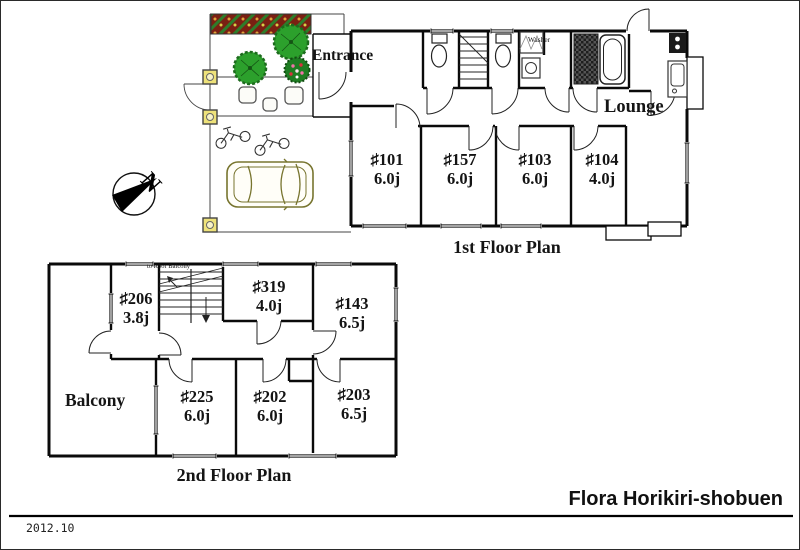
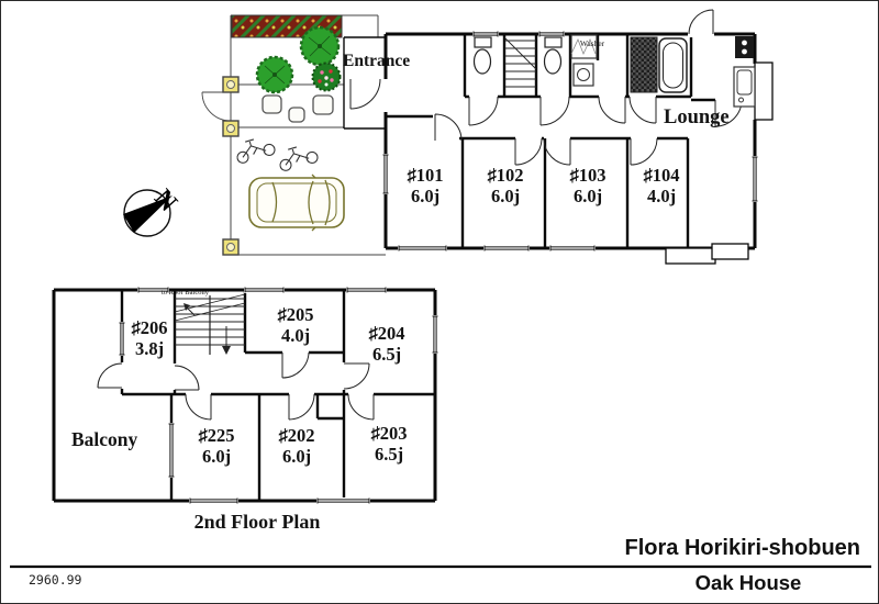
  Entrance
  Lounge
  Washer
  ♯101
  6.0j
- ♯157
+ ♯102
  6.0j
  ♯103
  6.0j
  ♯104
  4.0j
- 1st Floor Plan
  ♯206
  3.8j
- ♯319
+ ♯205
  4.0j
- ♯143
+ ♯204
  6.5j
  ♯225
  6.0j
  ♯202
  6.0j
  ♯203
  6.5j
  Balcony
  2nd Floor Plan
  Flora Horikiri-shobuen
+ Oak House
- 2012.10
+ 2960.99
